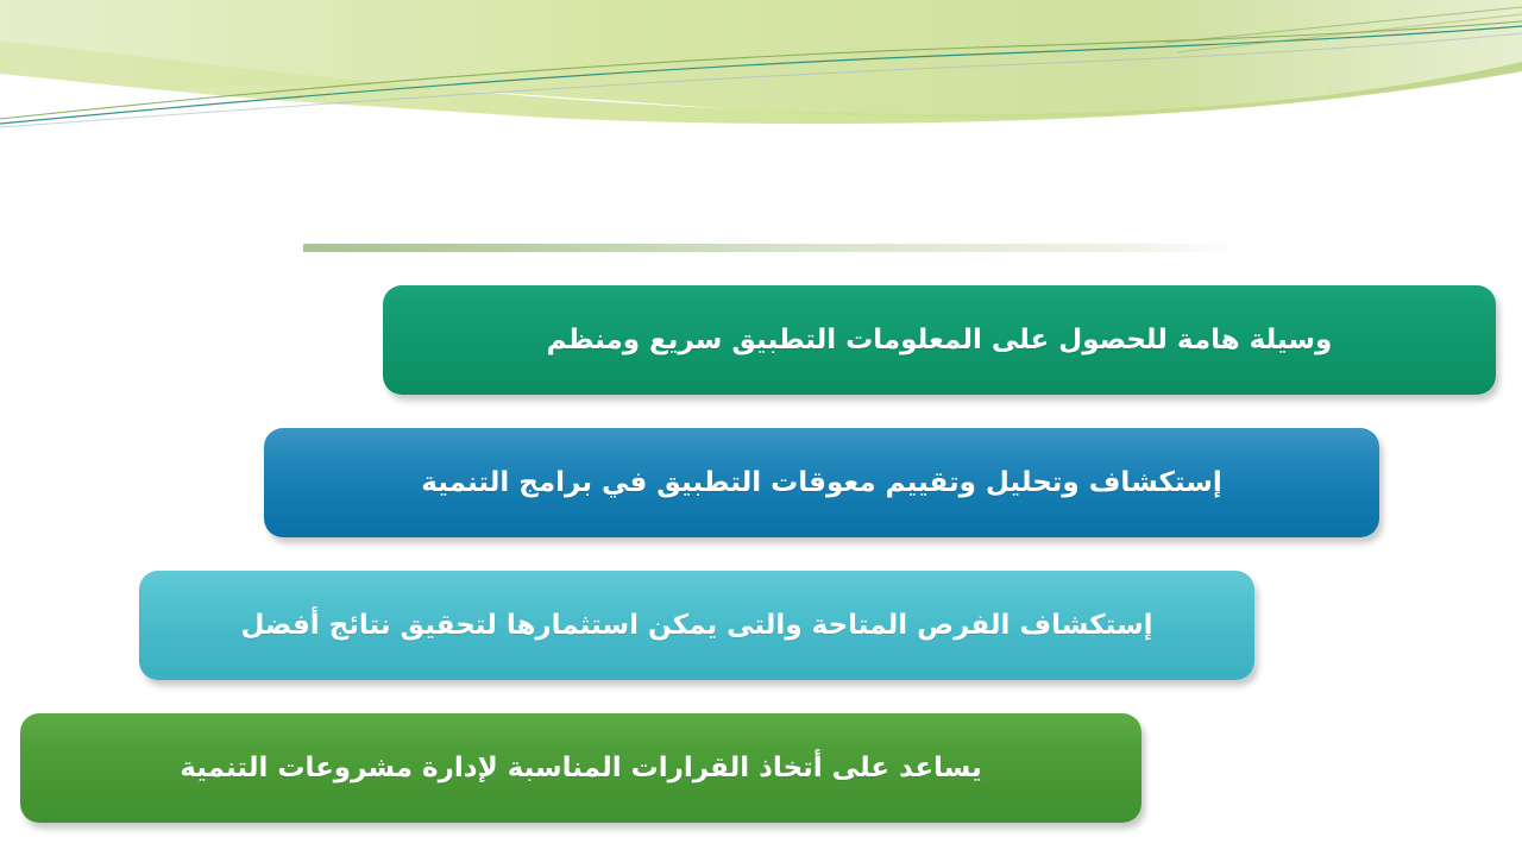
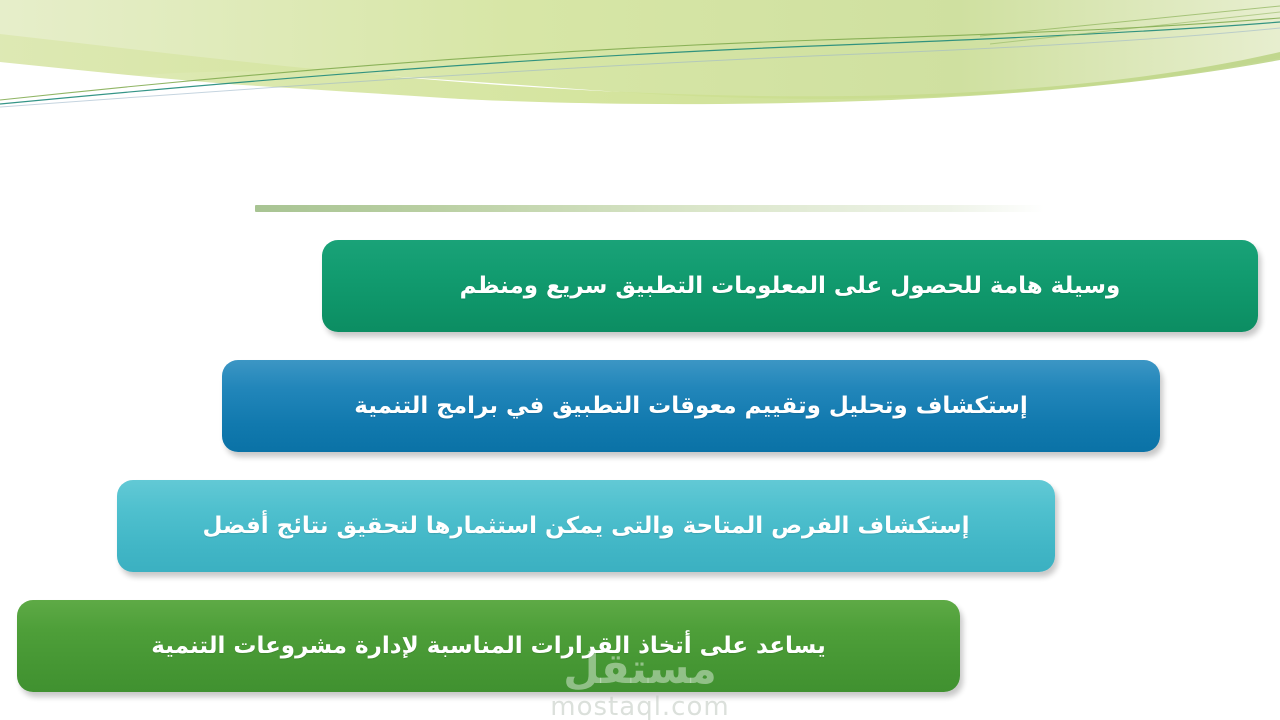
  وسيلة هامة للحصول على المعلومات التطبيق سريع ومنظم
  إستكشاف وتحليل وتقييم معوقات التطبيق في برامج التنمية
  إستكشاف الفرص المتاحة والتى يمكن استثمارها لتحقيق نتائج أفضل
  يساعد على أتخاذ القرارات المناسبة لإدارة مشروعات التنمية
+ مستقل
+ mostaql.com
